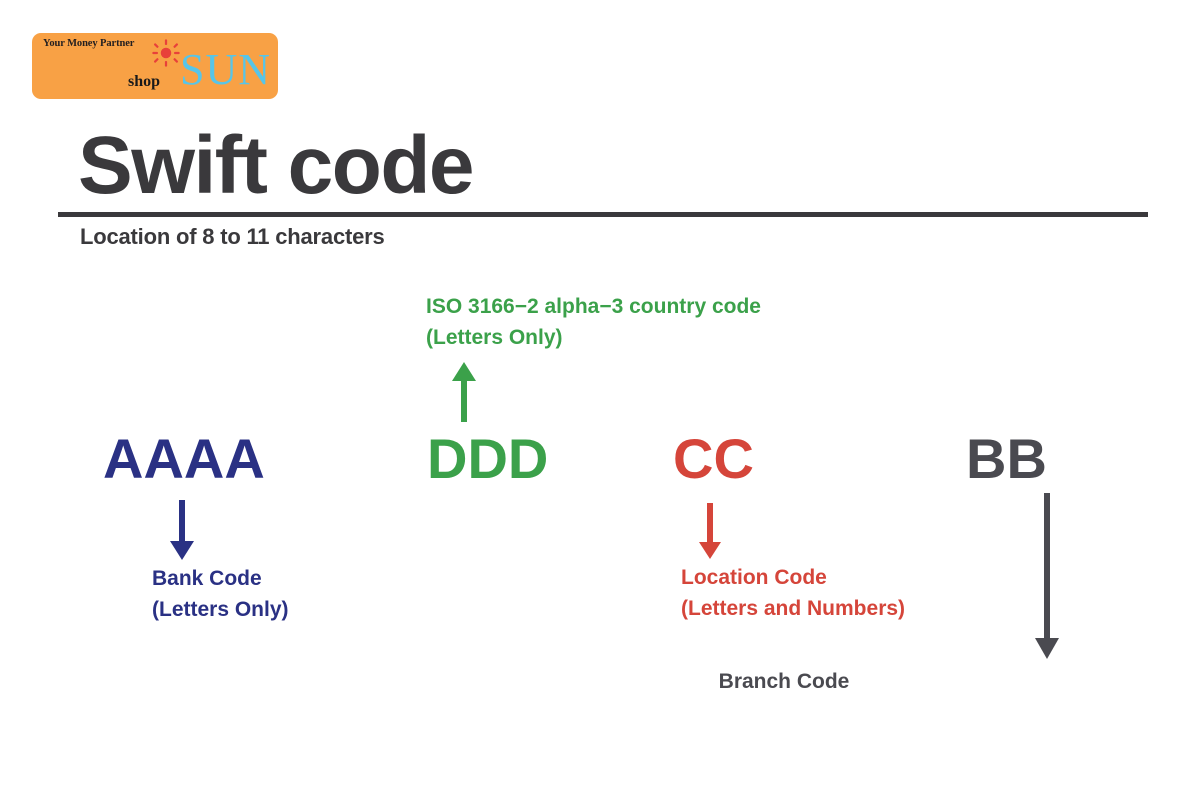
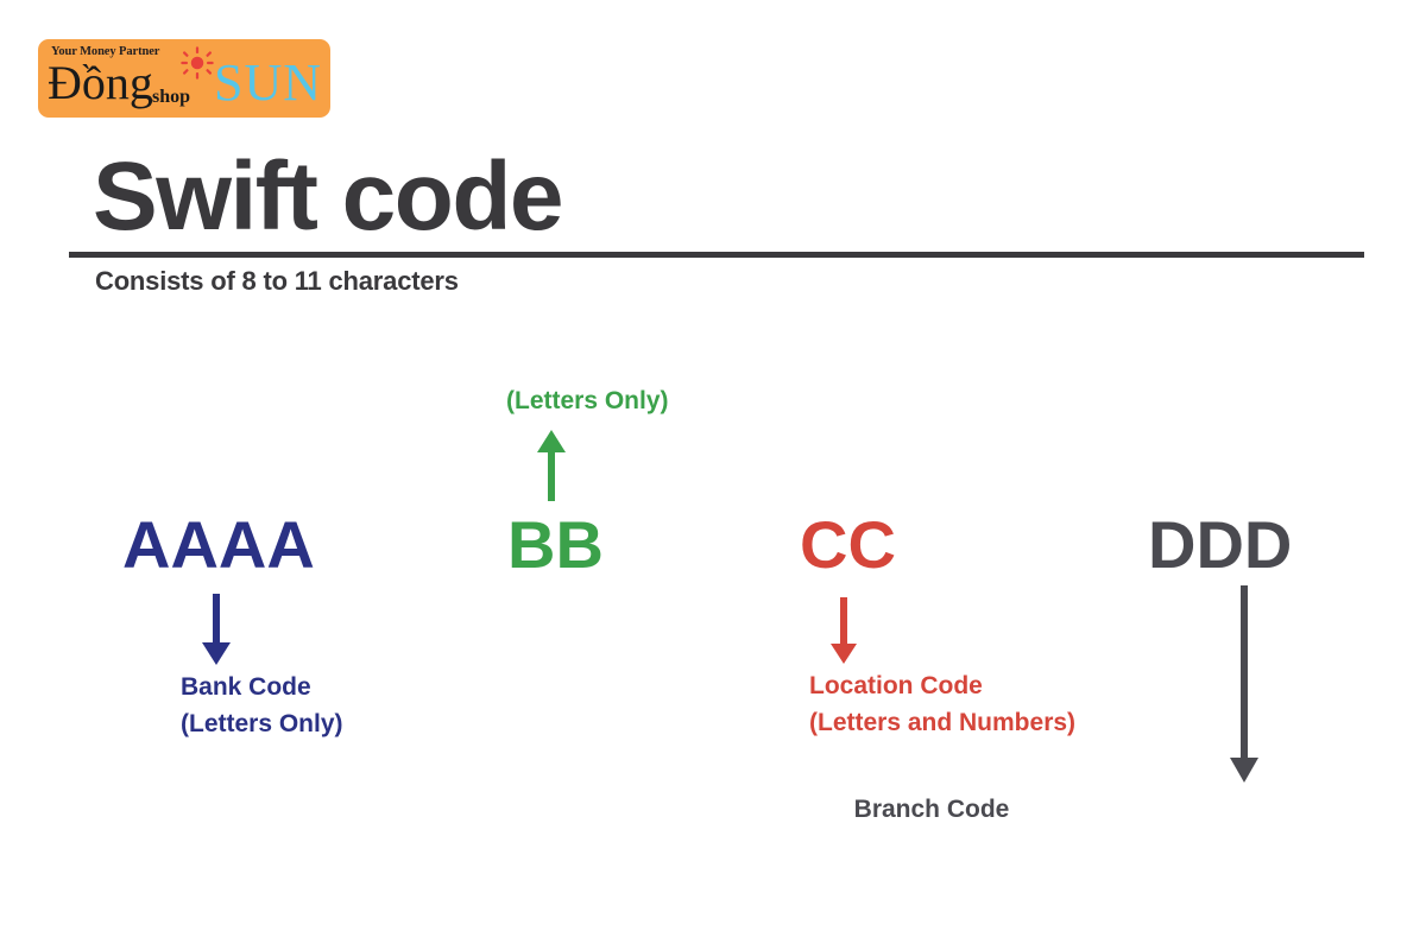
  Your Money Partner
+ Đồng
  shop
  SUN
  Swift code
- Location of 8 to 11 characters
+ Consists of 8 to 11 characters
  AAAA
  Bank Code
  (Letters Only)
- ISO 3166−2 alpha−3 country code
  (Letters Only)
- DDD
+ BB
  CC
  Location Code
  (Letters and Numbers)
- BB
+ DDD
  Branch Code
